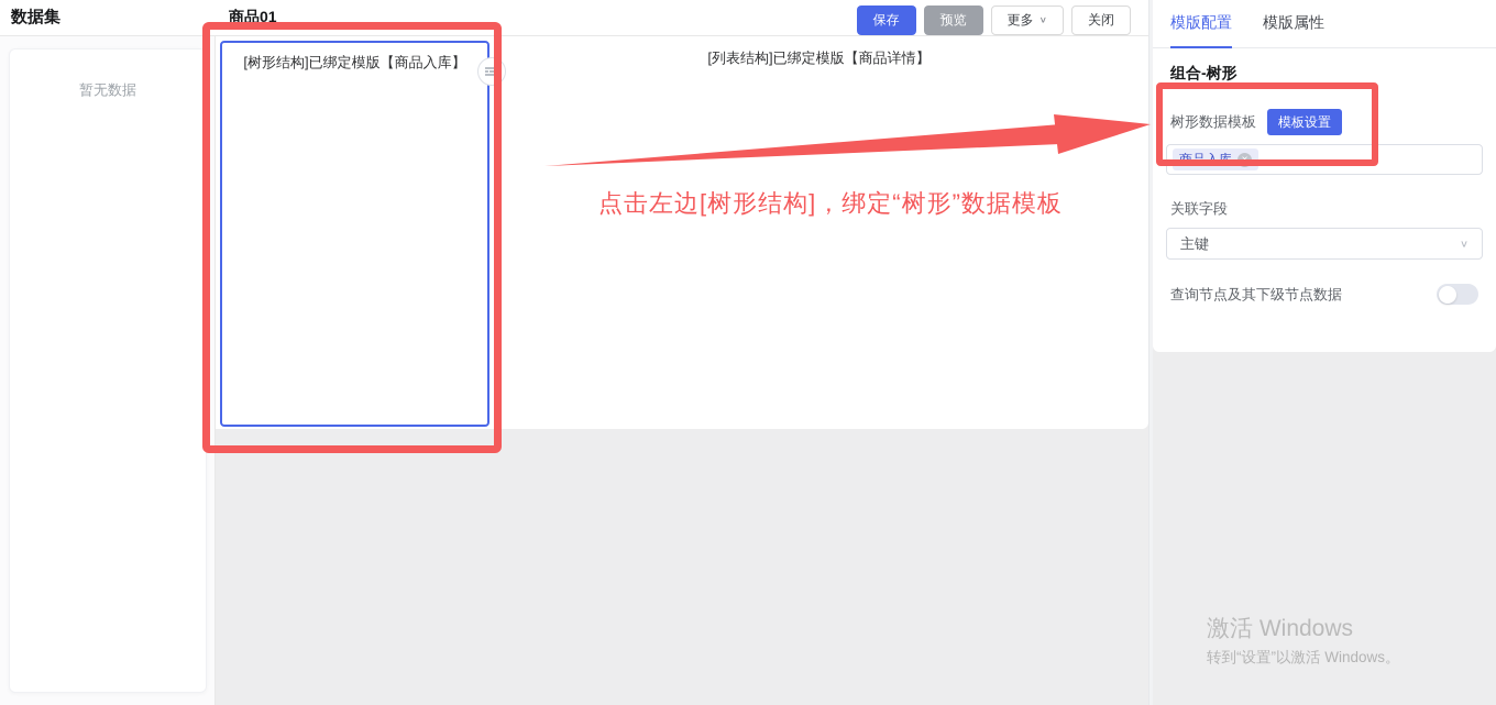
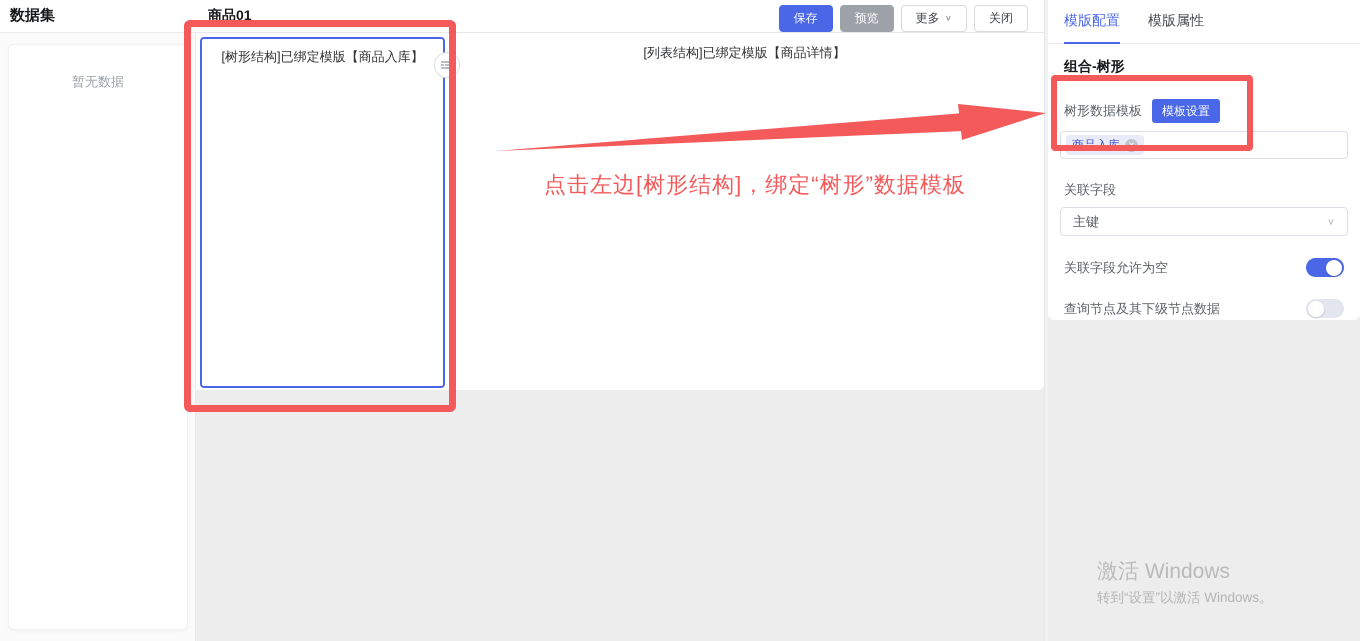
  数据集
  暂无数据
  商品01
  保存
  预览
  更多
  ∨
  关闭
  [树形结构]已绑定模版【商品入库】
  [列表结构]已绑定模版【商品详情】
  模版配置
  模版属性
  组合-树形
  树形数据模板
  模板设置
  商品入库
  ×
  关联字段
  主键
  ∨
+ 关联字段允许为空
  查询节点及其下级节点数据
  激活 Windows
  转到“设置”以激活 Windows。
  点击左边[树形结构]，绑定“树形”数据模板
